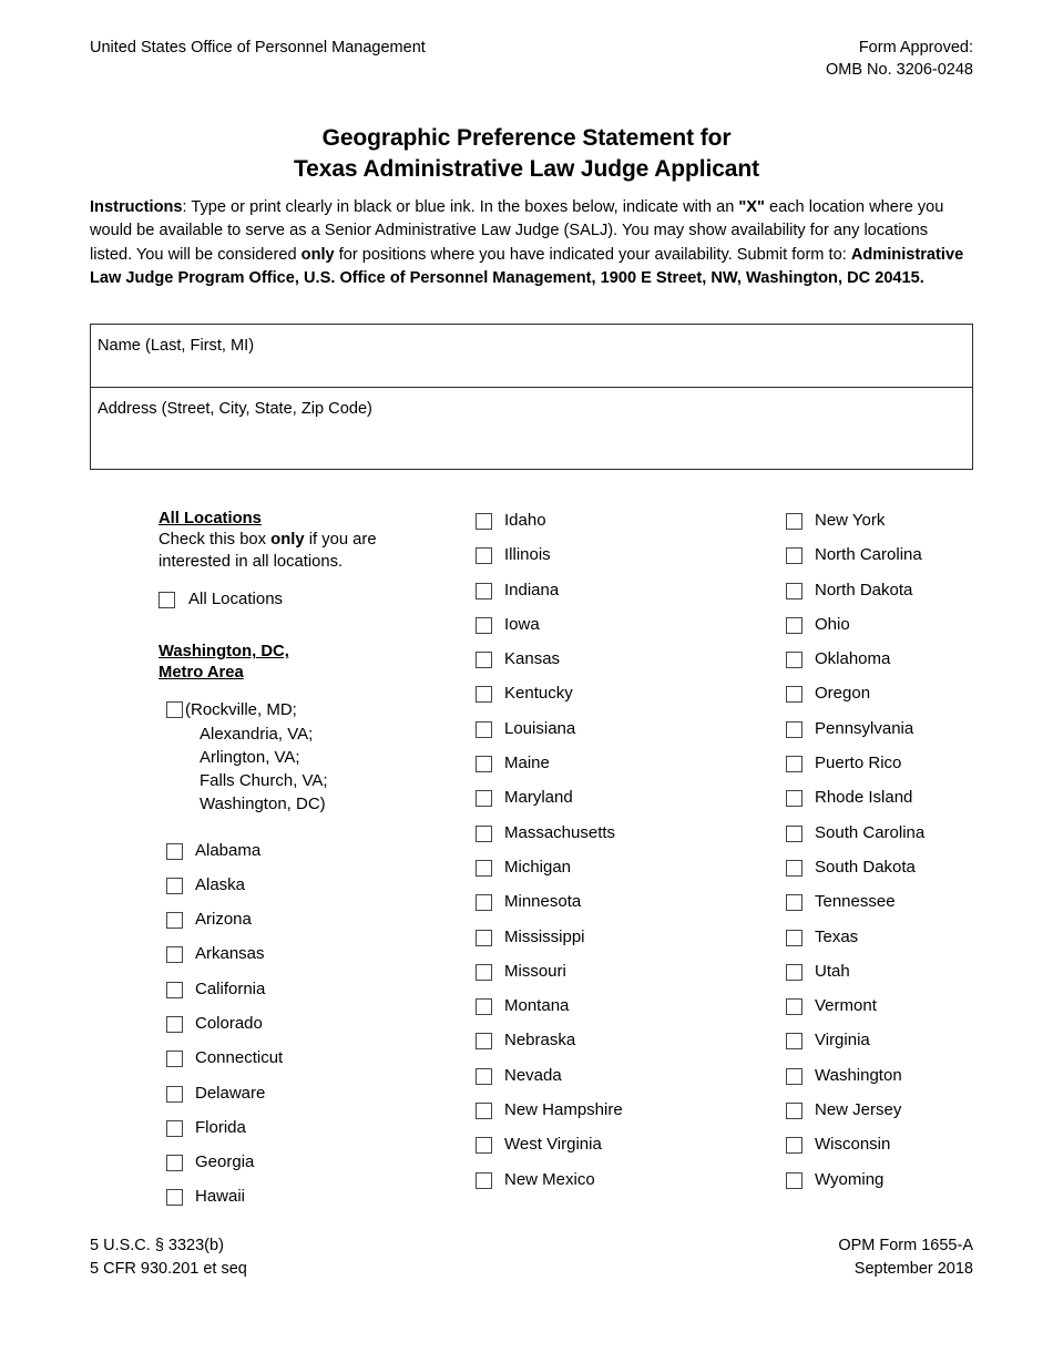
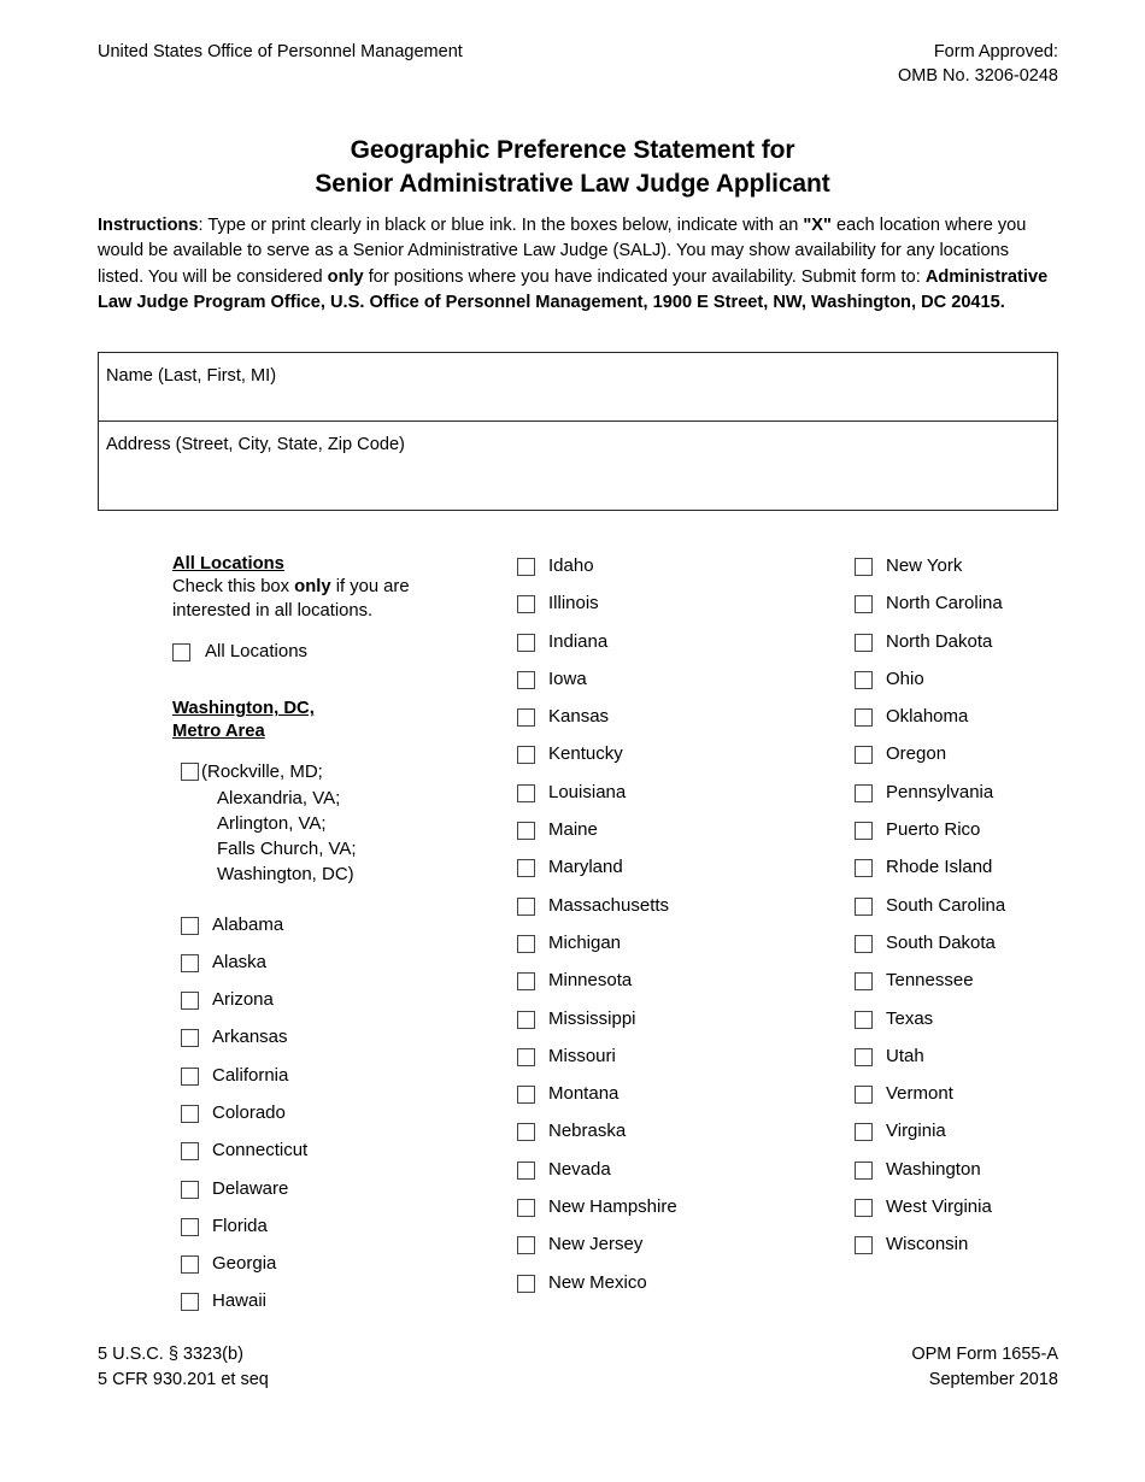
  United States Office of Personnel Management
  Form Approved:
  OMB No. 3206-0248
  Geographic Preference Statement for
- Texas Administrative Law Judge Applicant
+ Senior Administrative Law Judge Applicant
  Instructions: Type or print clearly in black or blue ink. In the boxes below, indicate with an "X" each location where you would be available to serve as a Senior Administrative Law Judge (SALJ). You may show availability for any locations listed. You will be considered only for positions where you have indicated your availability. Submit form to: Administrative Law Judge Program Office, U.S. Office of Personnel Management, 1900 E Street, NW, Washington, DC 20415.
  Name (Last, First, MI)
  Address (Street, City, State, Zip Code)
  All Locations
  Check this box only if you are interested in all locations.
  All Locations
  Washington, DC,
  Metro Area
  (Rockville, MD;
  Alexandria, VA;
  Arlington, VA;
  Falls Church, VA;
  Washington, DC)
  Alabama
  Alaska
  Arizona
  Arkansas
  California
  Colorado
  Connecticut
  Delaware
  Florida
  Georgia
  Hawaii
  Idaho
  Illinois
  Indiana
  Iowa
  Kansas
  Kentucky
  Louisiana
  Maine
  Maryland
  Massachusetts
  Michigan
  Minnesota
  Mississippi
  Missouri
  Montana
  Nebraska
  Nevada
  New Hampshire
- West Virginia
+ New Jersey
  New Mexico
  New York
  North Carolina
  North Dakota
  Ohio
  Oklahoma
  Oregon
  Pennsylvania
  Puerto Rico
  Rhode Island
  South Carolina
  South Dakota
  Tennessee
  Texas
  Utah
  Vermont
  Virginia
  Washington
- New Jersey
+ West Virginia
  Wisconsin
- Wyoming
  5 U.S.C. § 3323(b)
  5 CFR 930.201 et seq
  OPM Form 1655-A
  September 2018
